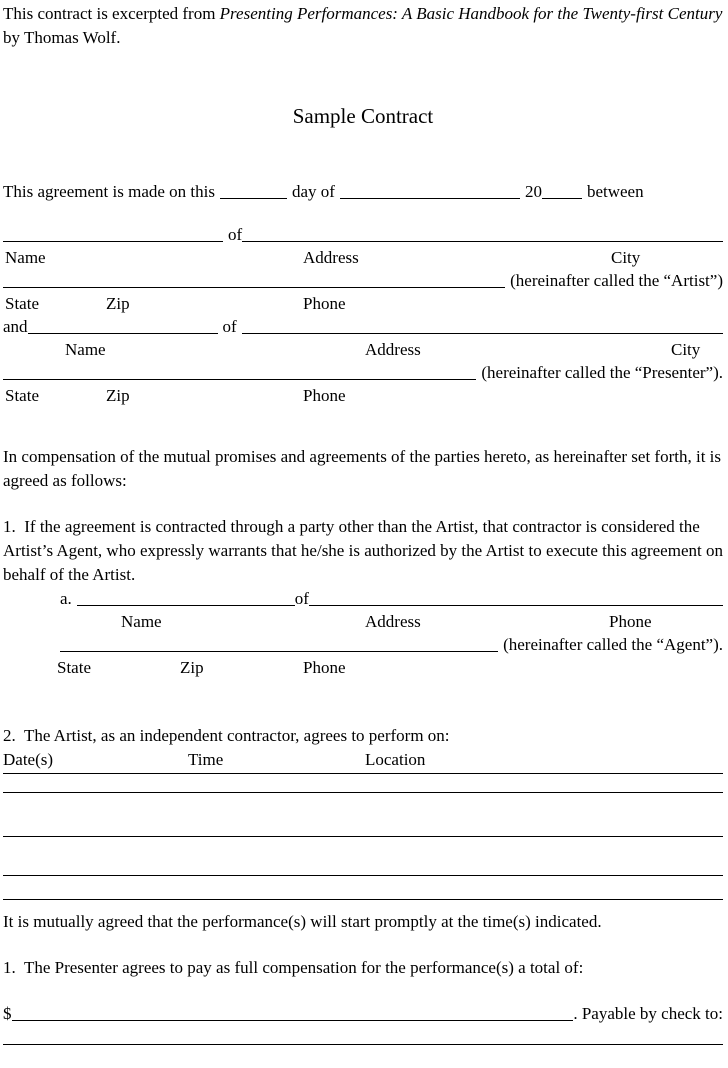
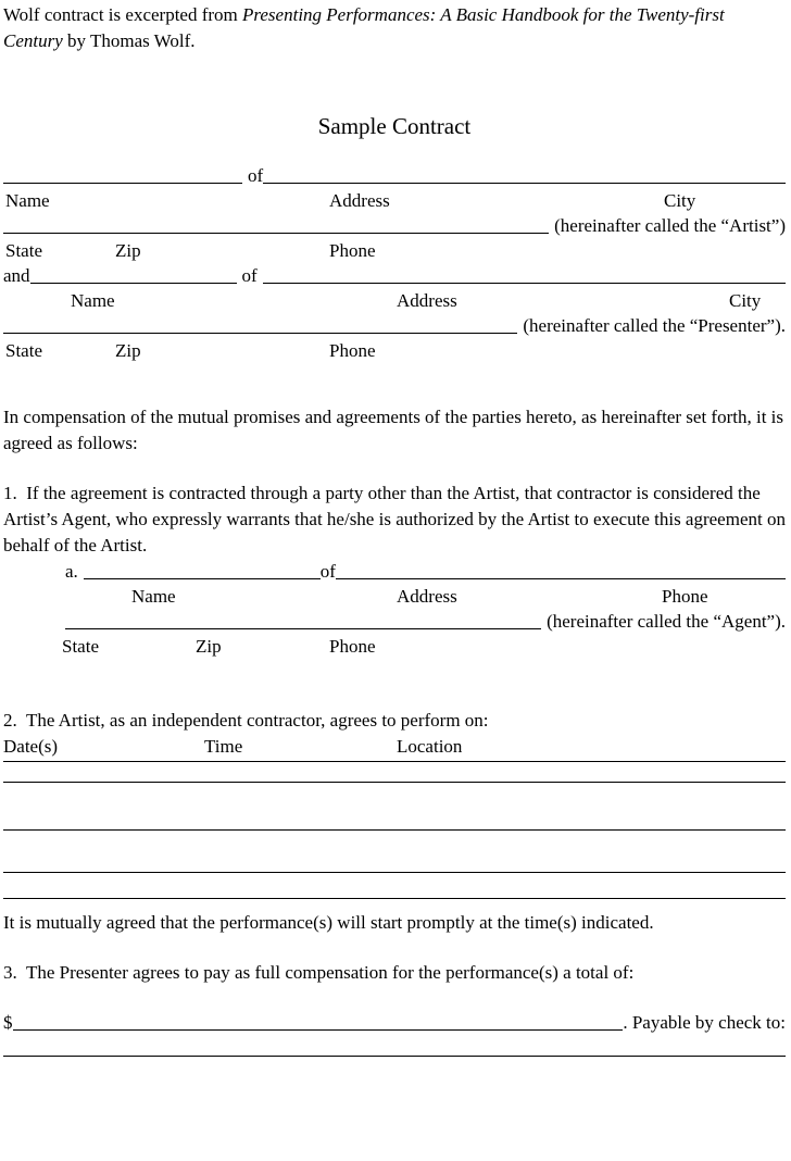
- This contract is excerpted from Presenting Performances: A Basic Handbook for the Twenty-first Century by Thomas Wolf.
+ Wolf contract is excerpted from Presenting Performances: A Basic Handbook for the Twenty-first Century by Thomas Wolf.
  Sample Contract
- This agreement is made on this
- day of
- 20
- between
  of
  Name
  Address
  City
  (hereinafter called the “Artist”)
  State
  Zip
  Phone
  and
  of
  Name
  Address
  City
  (hereinafter called the “Presenter”).
  State
  Zip
  Phone
  In compensation of the mutual promises and agreements of the parties hereto, as hereinafter set forth, it is agreed as follows:
  1. If the agreement is contracted through a party other than the Artist, that contractor is considered the Artist’s Agent, who expressly warrants that he/she is authorized by the Artist to execute this agreement on behalf of the Artist.
  a.
  of
  Name
  Address
  Phone
  (hereinafter called the “Agent”).
  State
  Zip
  Phone
  2. The Artist, as an independent contractor, agrees to perform on:
  Date(s)
  Time
  Location
  It is mutually agreed that the performance(s) will start promptly at the time(s) indicated.
- 1. The Presenter agrees to pay as full compensation for the performance(s) a total of:
+ 3. The Presenter agrees to pay as full compensation for the performance(s) a total of:
  $
  . Payable by check to:
